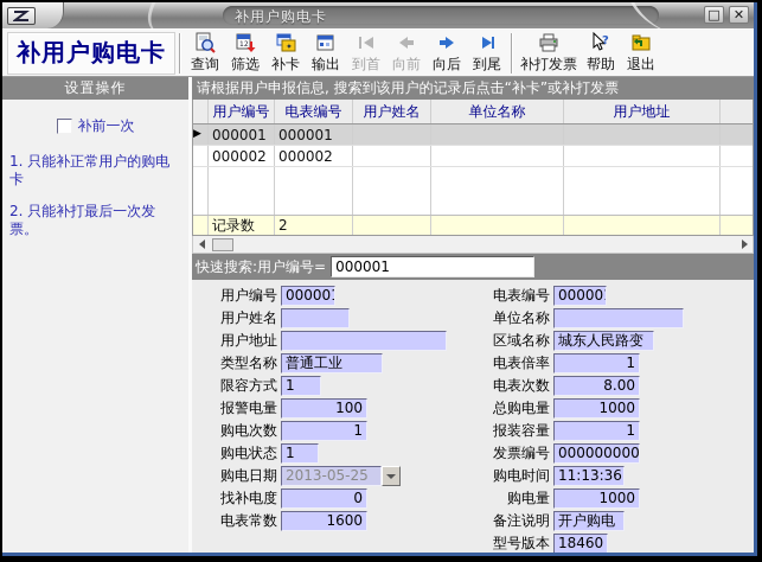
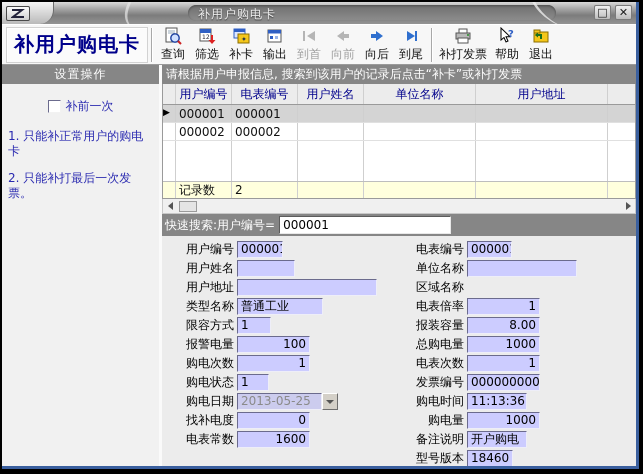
  补用户购电卡
  □
  ✕
  补用户购电卡
  查询
  筛选
  ✦
  补卡
  输出
  到首
  向前
  向后
  到尾
  补打发票
  ?
  帮助
  退出
  设置操作
  补前一次
  1. 只能补正常用户的购电卡
  2. 只能补打最后一次发票。
  请根据用户申报信息, 搜索到该用户的记录后点击“补卡”或补打发票
  用户编号
  电表编号
  用户姓名
  单位名称
  用户地址
  ▶
  000001
  000001
  000002
  000002
  记录数
  2
  快速搜索:用户编号=
  000001
  用户编号
  000001
  用户姓名
  用户地址
  类型名称
  普通工业
  限容方式
  1
  报警电量
  100
  购电次数
  1
  购电状态
  1
  购电日期
  2013-05-25
  找补电度
  0
  电表常数
  1600
  电表编号
  00000
  单位名称
  区域名称
- 城东人民路变
  电表倍率
  1
- 电表次数
+ 报装容量
  8.00
  总购电量
  1000
- 报装容量
+ 电表次数
  1
  发票编号
  000000000
  购电时间
  11:13:36
  购电量
  1000
  备注说明
  开户购电
  型号版本
  18460
